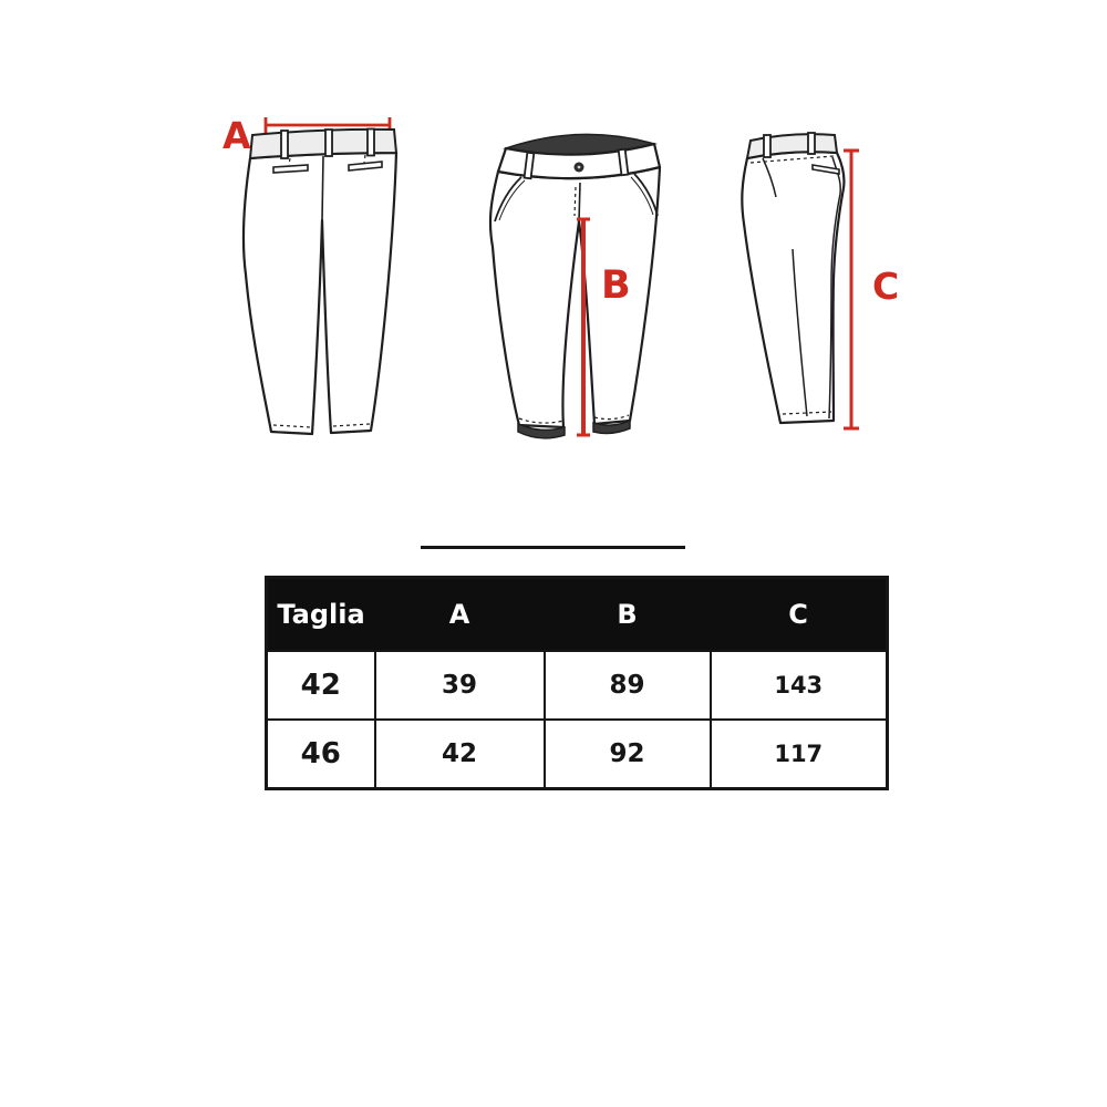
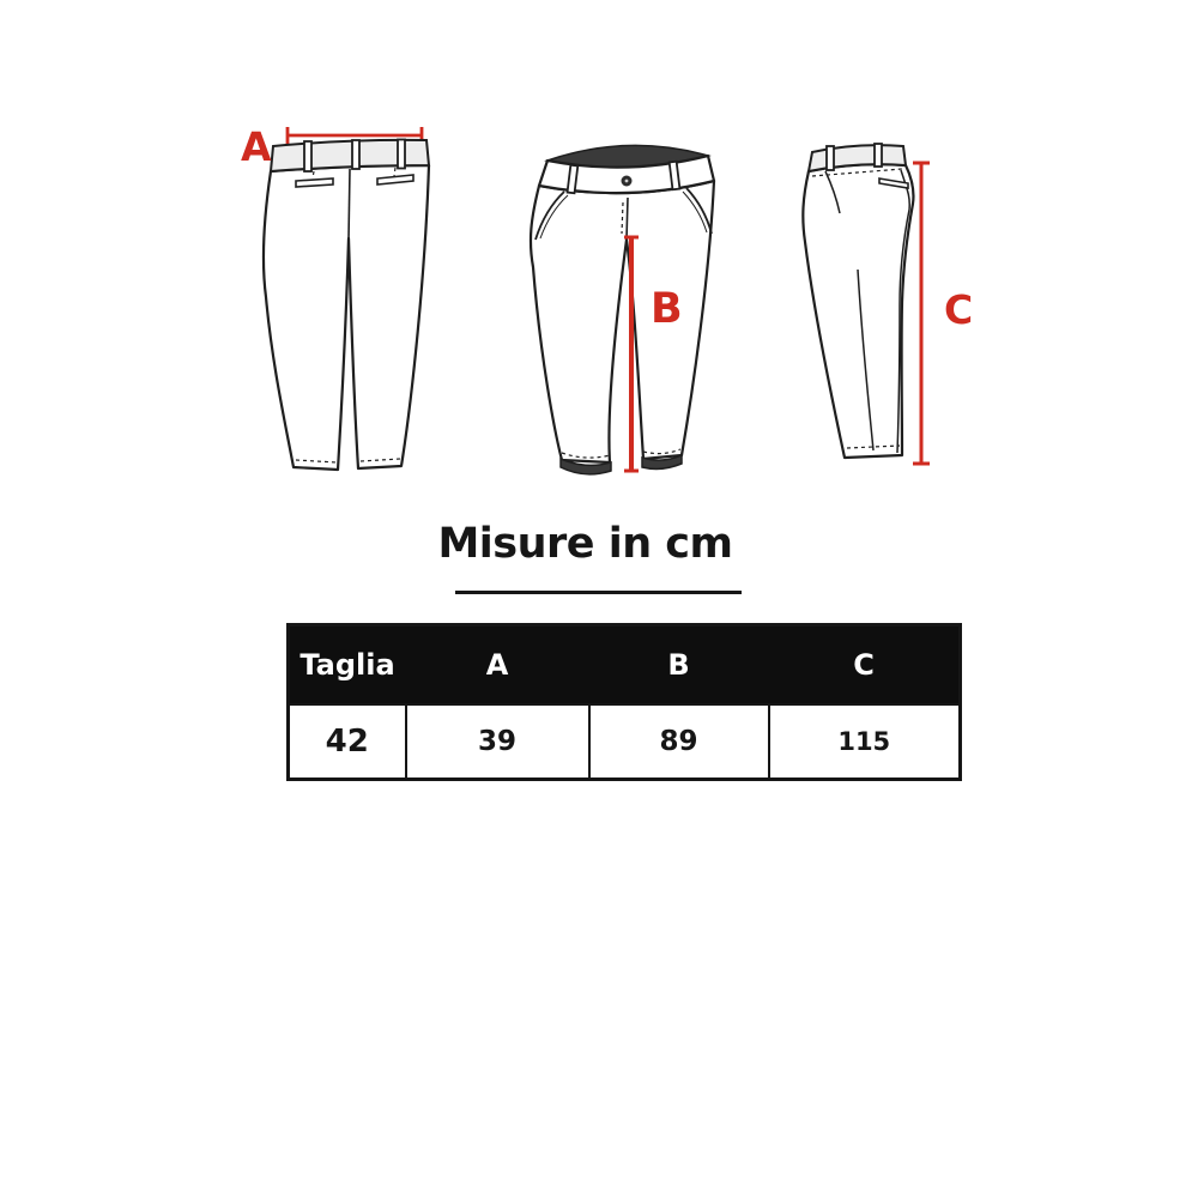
  A
  B
  C
+ Misure in cm
  Taglia	A	B	C
- 42	39	89	143
+ 42	39	89	115
- 46	42	92	117
